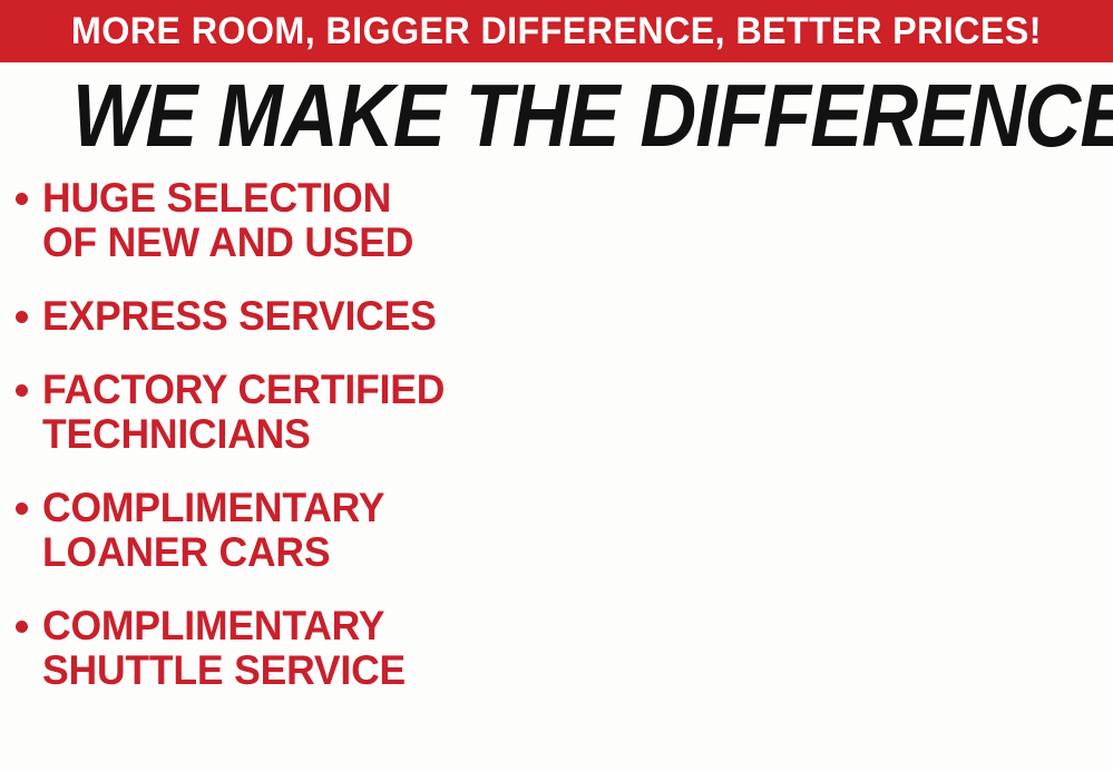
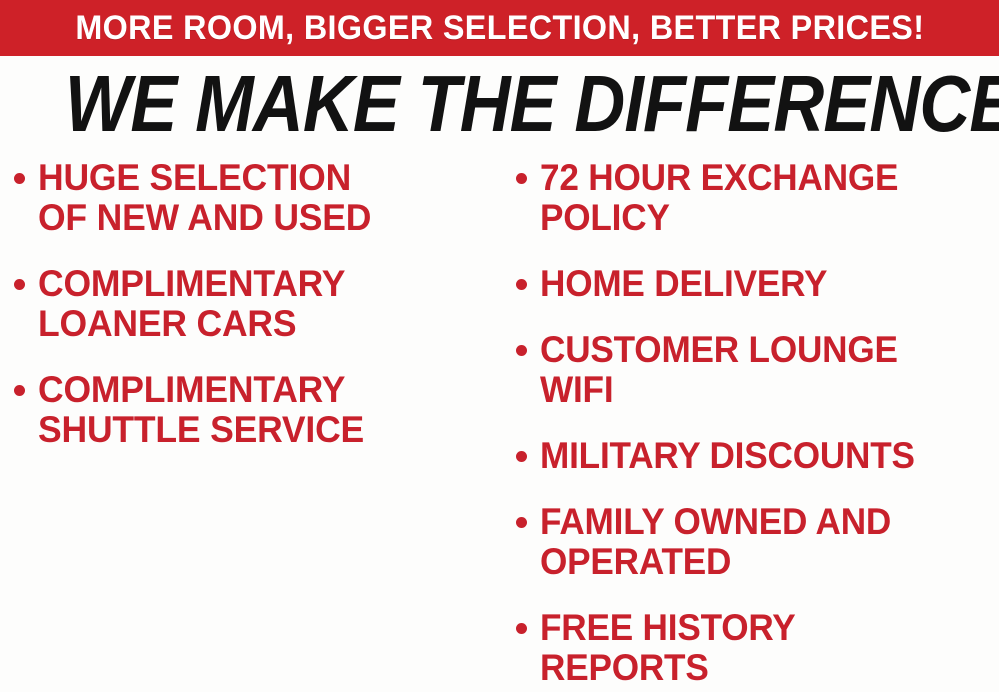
- MORE ROOM, BIGGER DIFFERENCE, BETTER PRICES!
+ MORE ROOM, BIGGER SELECTION, BETTER PRICES!
  WE MAKE THE DIFFERENCE
  HUGE SELECTION
  OF NEW AND USED
- EXPRESS SERVICES
- FACTORY CERTIFIED
- TECHNICIANS
  COMPLIMENTARY
  LOANER CARS
  COMPLIMENTARY
  SHUTTLE SERVICE
+ 72 HOUR EXCHANGE
+ POLICY
+ HOME DELIVERY
+ CUSTOMER LOUNGE
+ WIFI
+ MILITARY DISCOUNTS
+ FAMILY OWNED AND
+ OPERATED
+ FREE HISTORY
+ REPORTS
